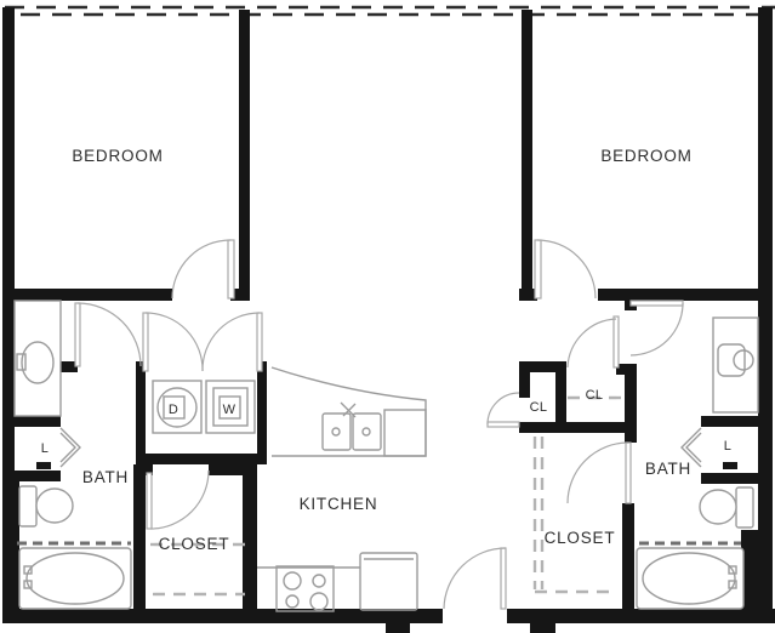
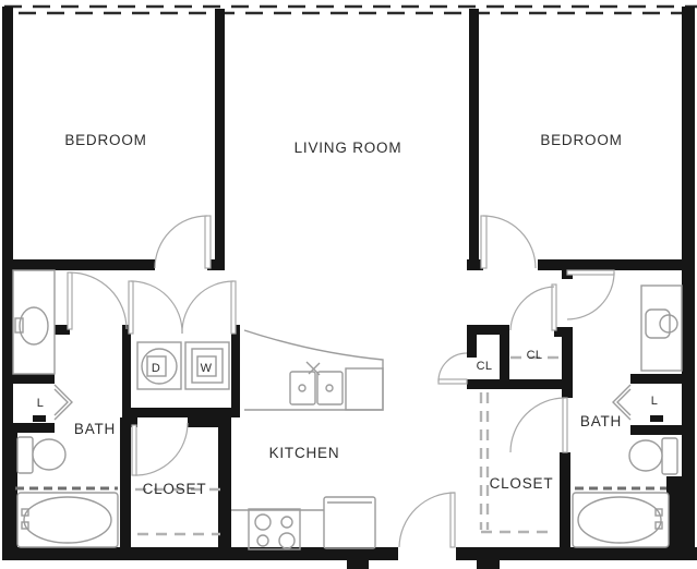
  BEDROOM
+ LIVING ROOM
  BEDROOM
  BATH
  KITCHEN
  CLOSET
  BATH
  CLOSET
  CL
  CL
  L
  L
  D
  W
